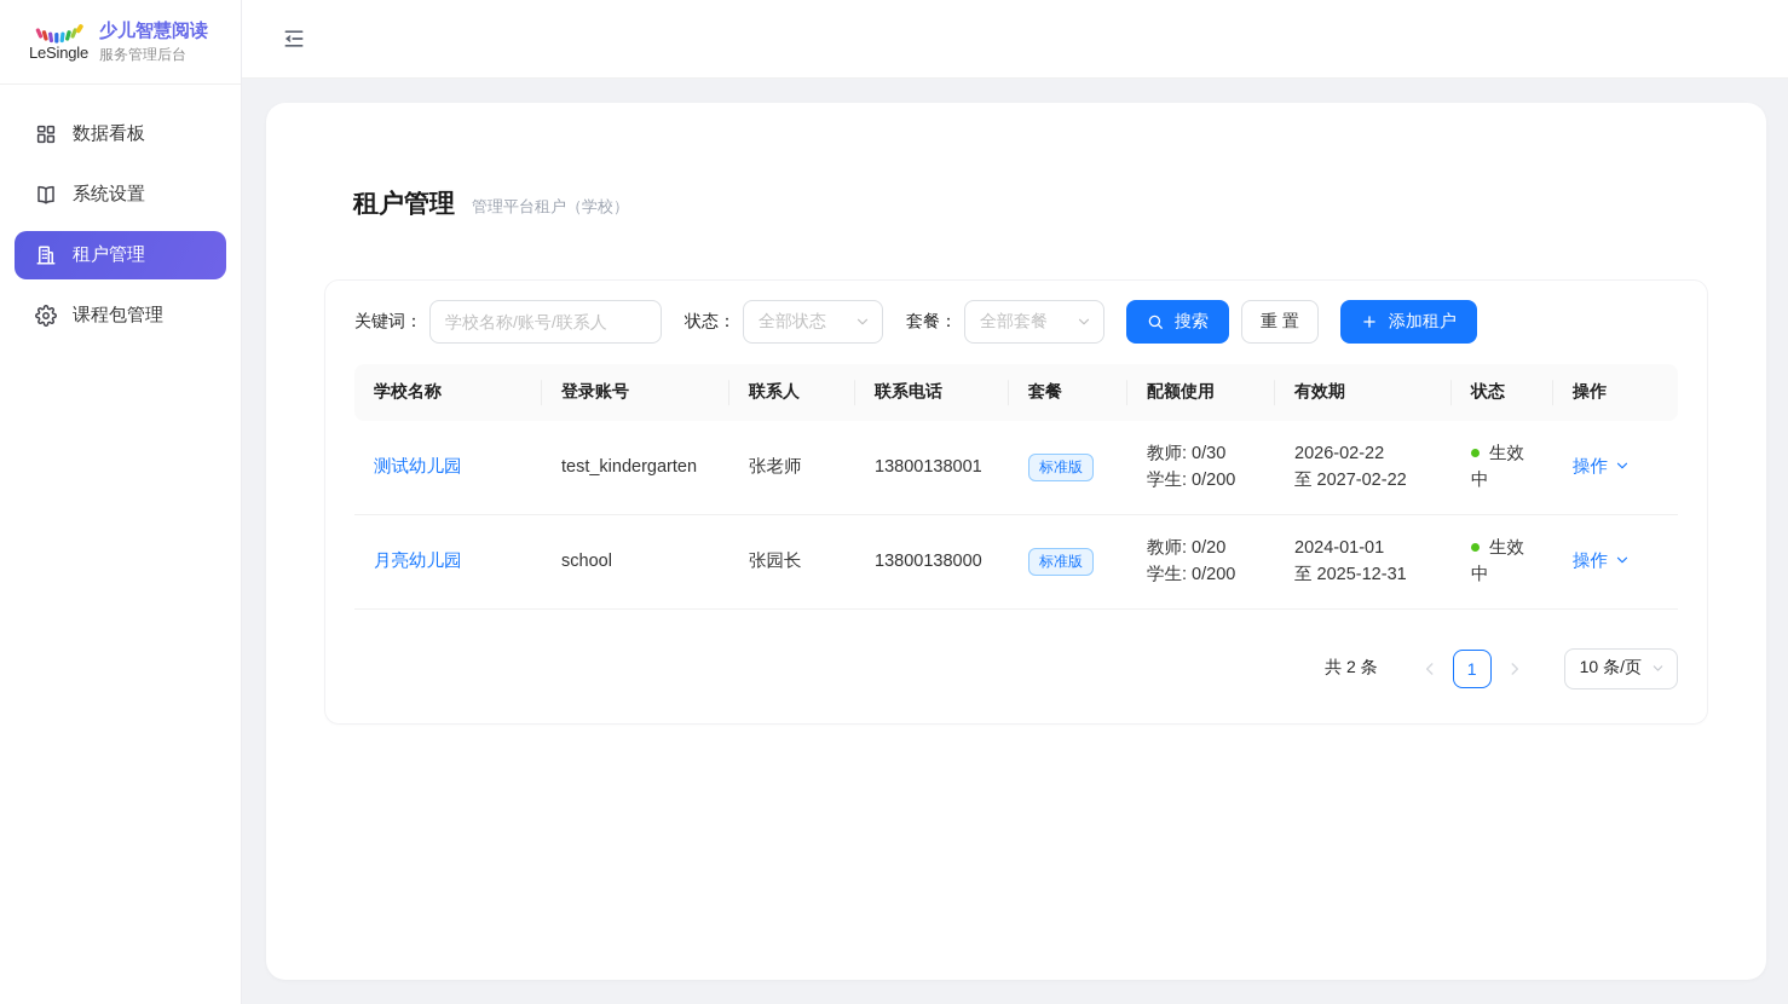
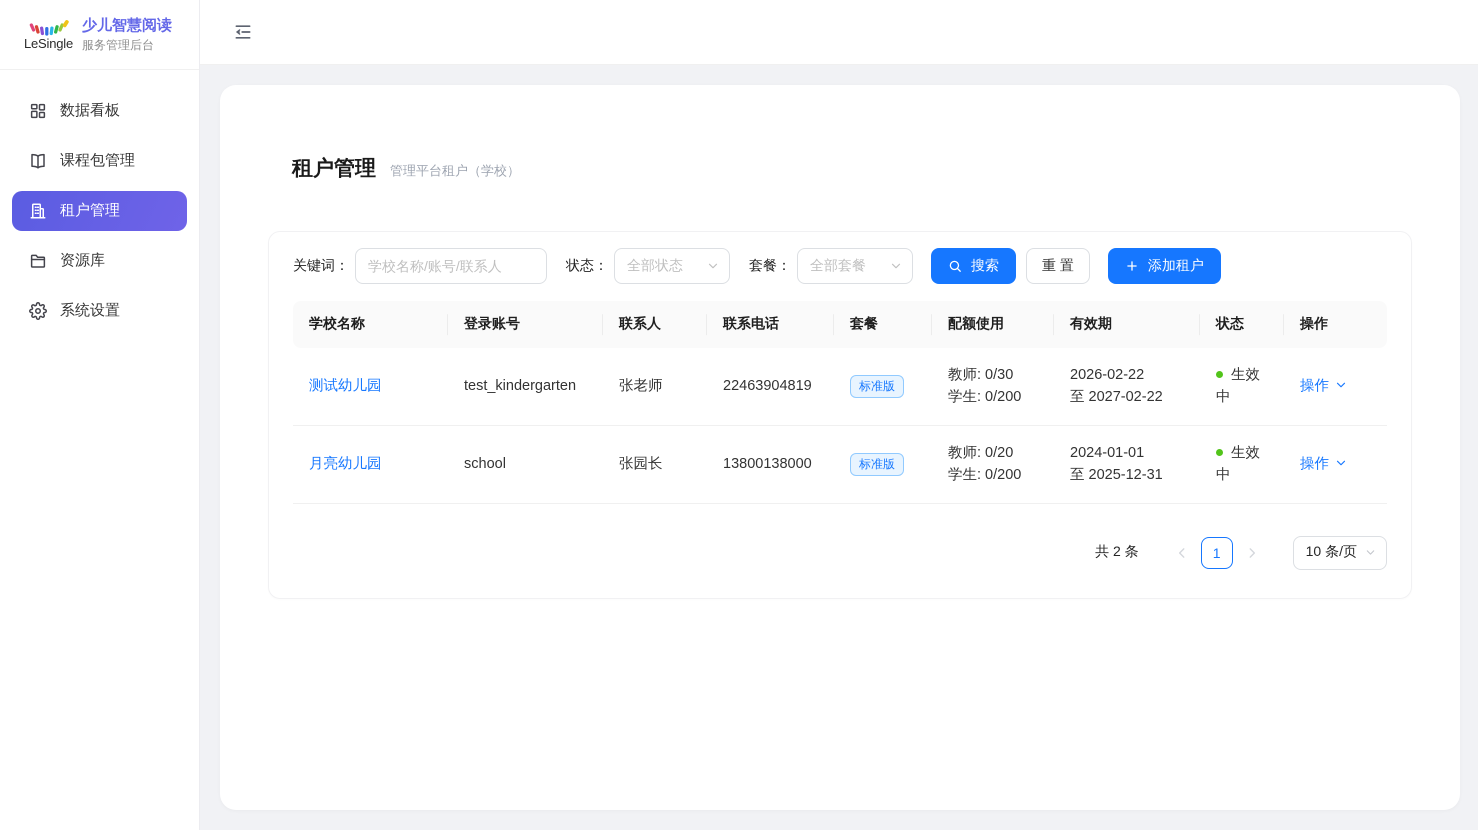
  LeSingle
  少儿智慧阅读
  服务管理后台
  数据看板
- 系统设置
+ 课程包管理
  租户管理
+ 资源库
- 课程包管理
+ 系统设置
  租户管理
  管理平台租户（学校）
  关键词：
  学校名称/账号/联系人
  状态：
  全部状态
  套餐：
  全部套餐
  搜索
  重 置
  添加租户
  学校名称	登录账号	联系人	联系电话	套餐	配额使用	有效期	状态	操作
- 测试幼儿园	test_kindergarten	张老师	13800138001	标准版	教师: 0/30 学生: 0/200	2026-02-22 至 2027-02-22	生效中	操作
+ 测试幼儿园	test_kindergarten	张老师	22463904819	标准版	教师: 0/30 学生: 0/200	2026-02-22 至 2027-02-22	生效中	操作
  月亮幼儿园	school	张园长	13800138000	标准版	教师: 0/20 学生: 0/200	2024-01-01 至 2025-12-31	生效中	操作
  共 2 条
  1
  10 条/页
